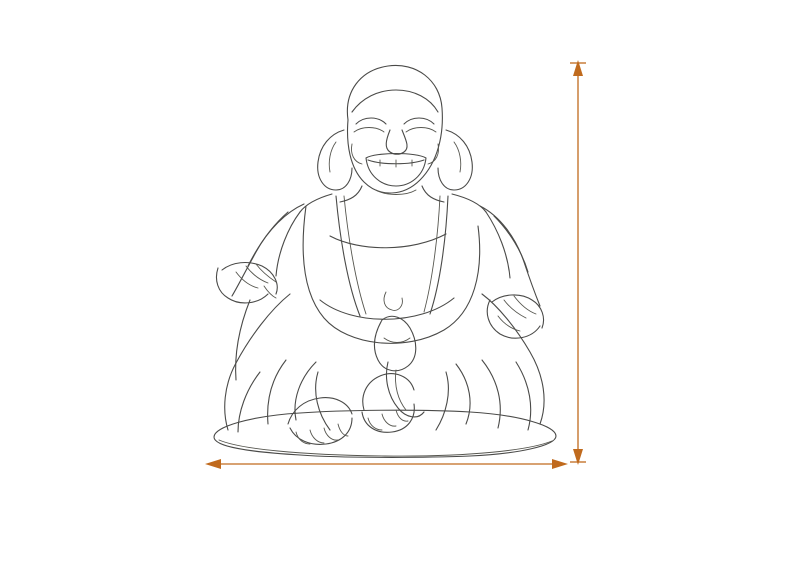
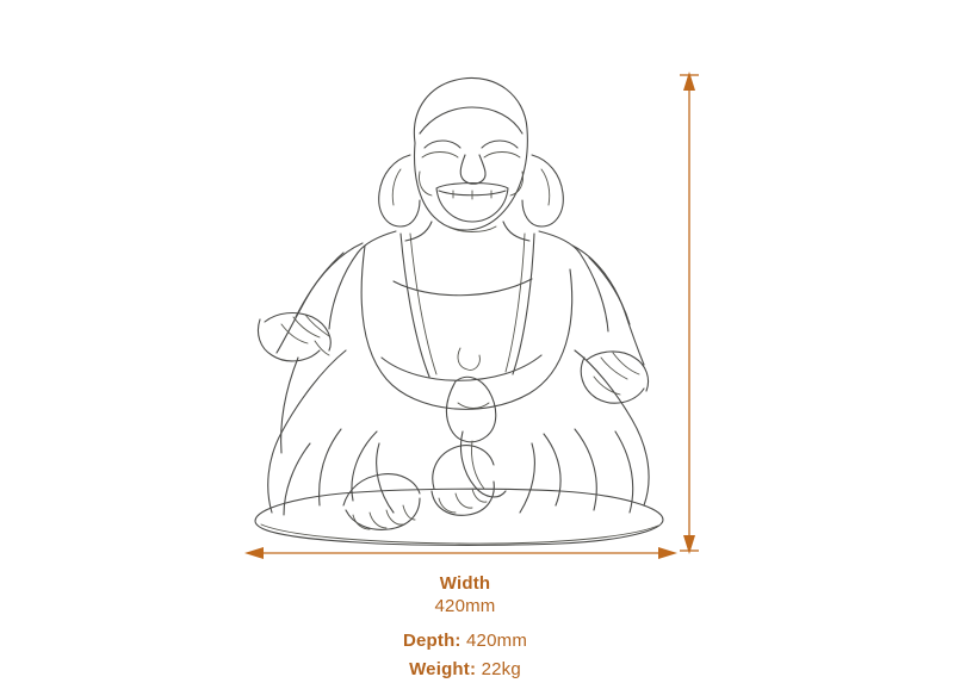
+ Width
+ 420mm
+ Depth: 420mm
+ Weight: 22kg
